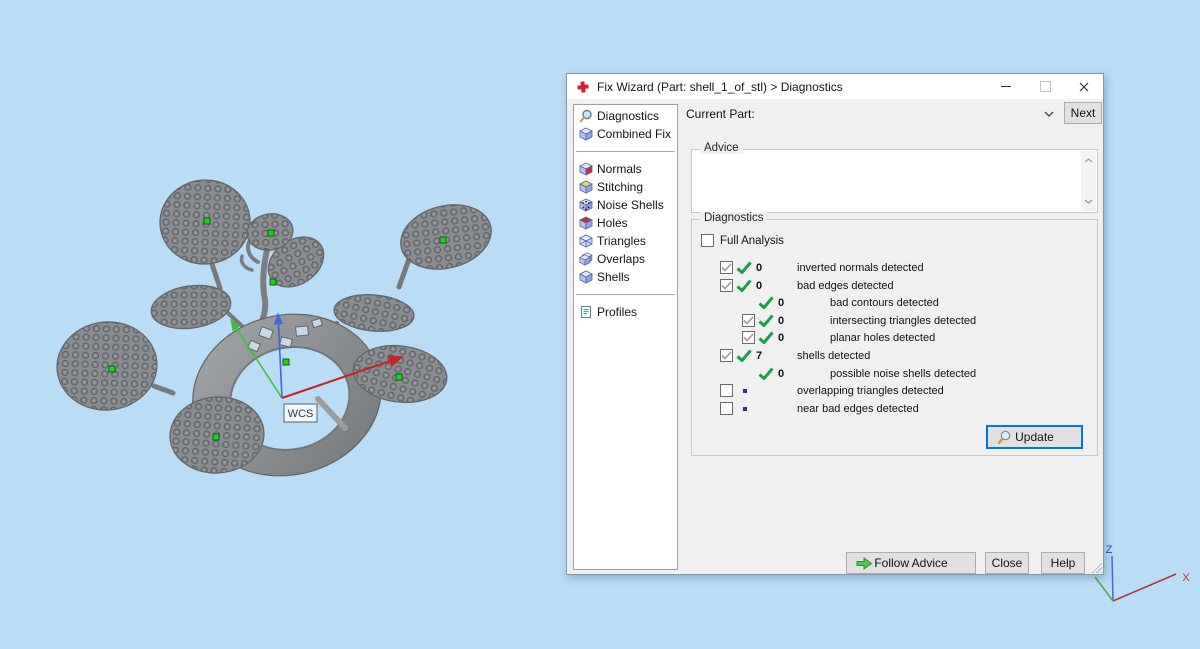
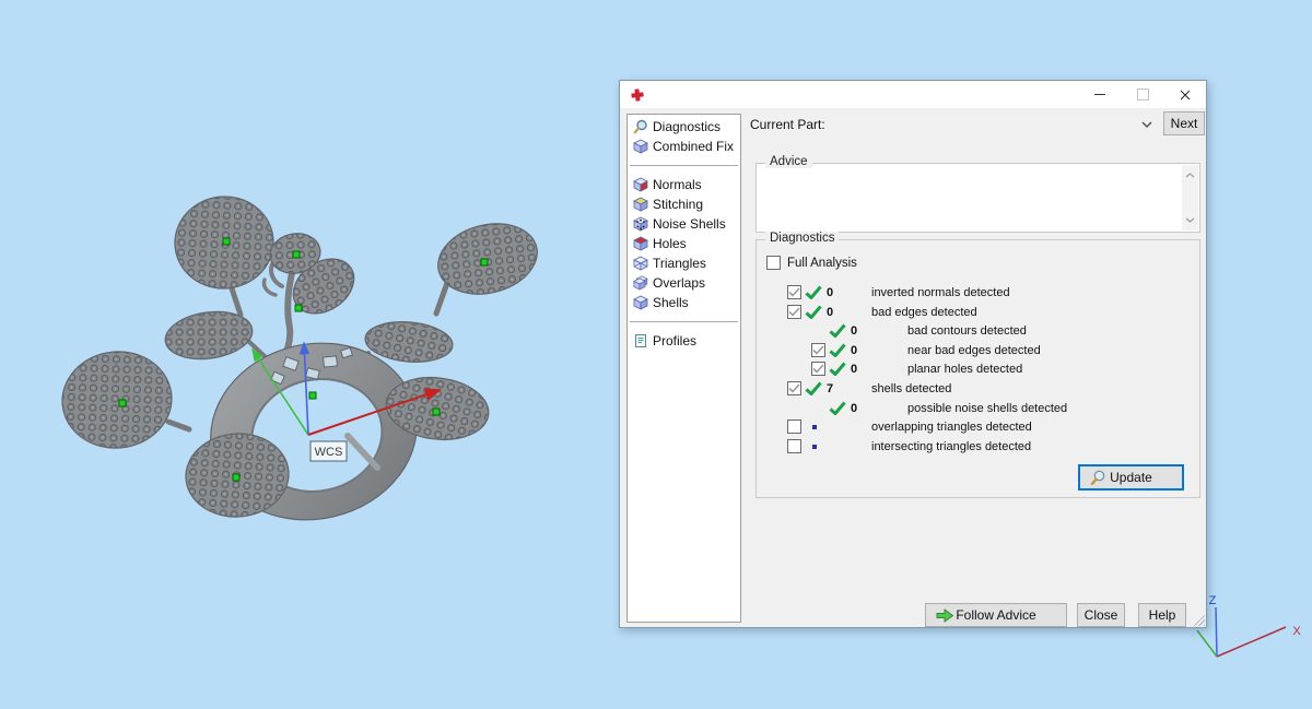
  WCS
  Z
  X
- Fix Wizard (Part: shell_1_of_stl) > Diagnostics
  Diagnostics
  Combined Fix
  Normals
  Stitching
  Noise Shells
  Holes
  Triangles
  Overlaps
  Shells
  Profiles
  Current Part:
  Next
  Advice
  Diagnostics
  Full Analysis
  0
  inverted normals detected
  0
  bad edges detected
  0
  bad contours detected
  0
- intersecting triangles detected
+ near bad edges detected
  0
  planar holes detected
  7
  shells detected
  0
  possible noise shells detected
  overlapping triangles detected
- near bad edges detected
+ intersecting triangles detected
  Update
  Follow Advice
  Close
  Help
